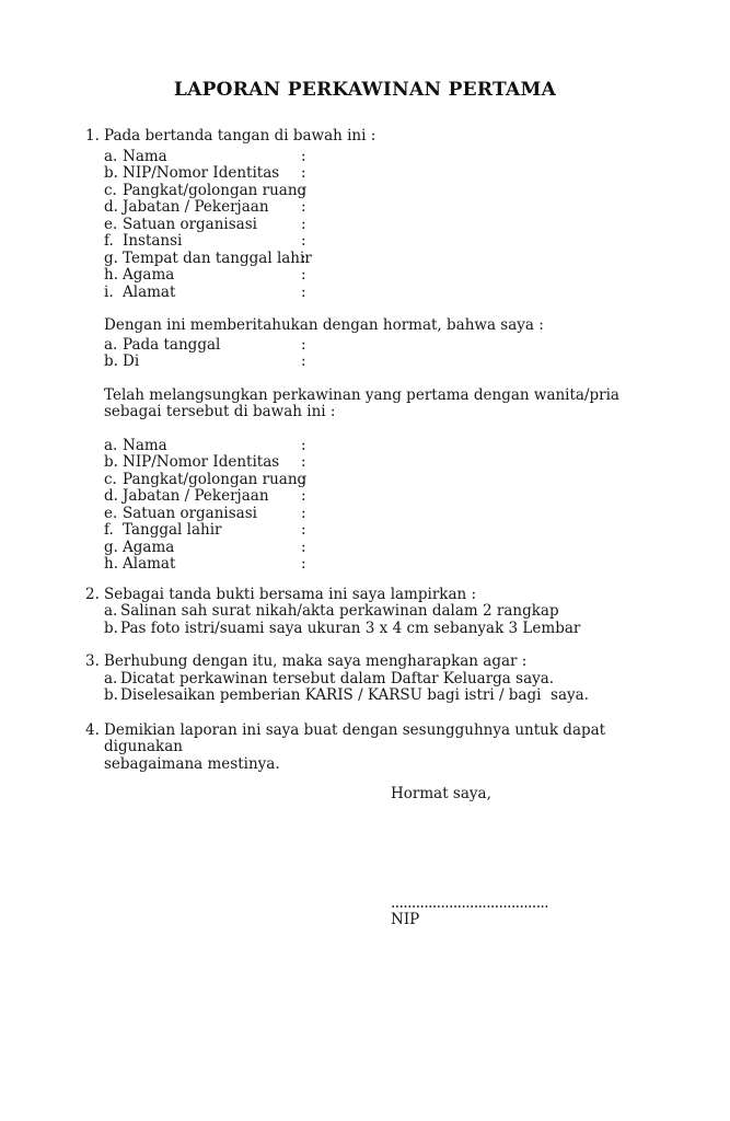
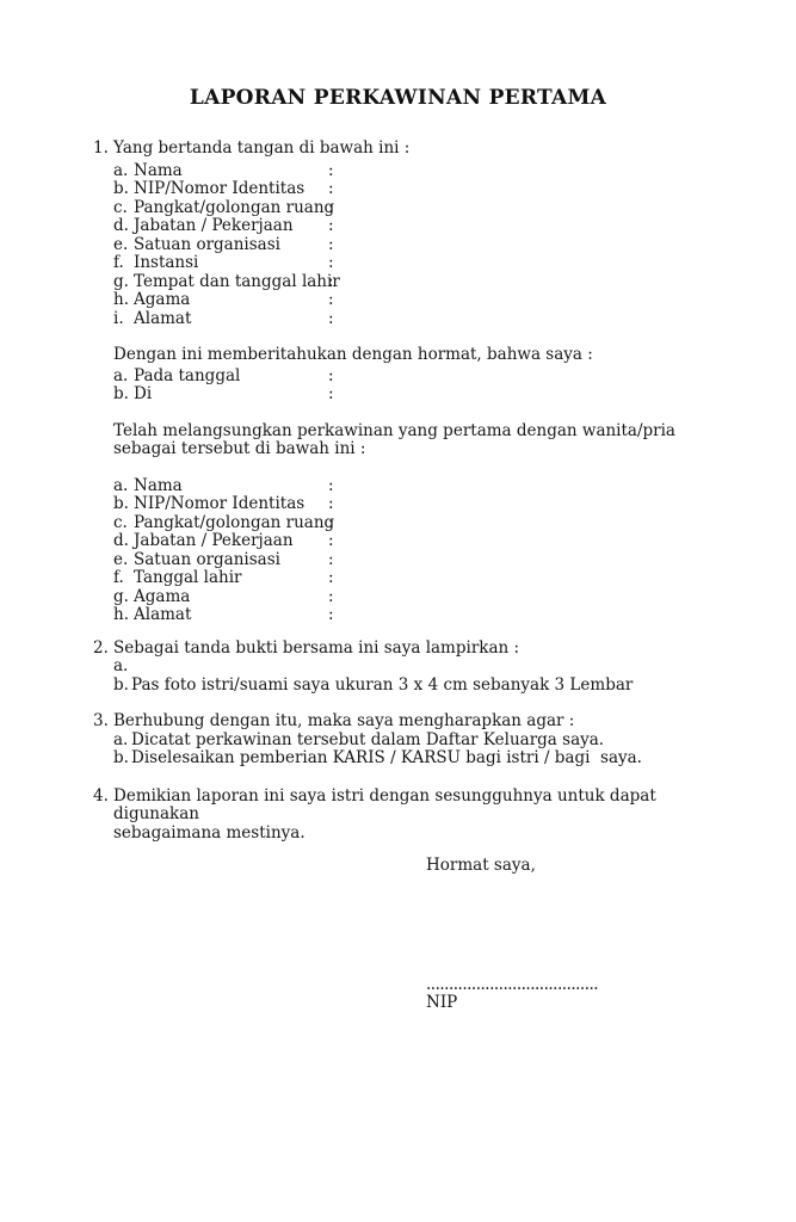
  LAPORAN PERKAWINAN PERTAMA
  1.
- Pada bertanda tangan di bawah ini :
+ Yang bertanda tangan di bawah ini :
  a. Nama
  :
  b. NIP/Nomor Identitas
  :
  c. Pangkat/golongan ruang
  :
  d. Jabatan / Pekerjaan
  :
  e. Satuan organisasi
  :
  f. Instansi
  :
  g. Tempat dan tanggal lahir
  :
  h. Agama
  :
  i. Alamat
  :
  Dengan ini memberitahukan dengan hormat, bahwa saya :
  a. Pada tanggal
  :
  b. Di
  :
  Telah melangsungkan perkawinan yang pertama dengan wanita/pria
  sebagai tersebut di bawah ini :
  a. Nama
  :
  b. NIP/Nomor Identitas
  :
  c. Pangkat/golongan ruang
  :
  d. Jabatan / Pekerjaan
  :
  e. Satuan organisasi
  :
  f. Tanggal lahir
  :
  g. Agama
  :
  h. Alamat
  :
  2.
  Sebagai tanda bukti bersama ini saya lampirkan :
  a.
- Salinan sah surat nikah/akta perkawinan dalam 2 rangkap
  b.
  Pas foto istri/suami saya ukuran 3 x 4 cm sebanyak 3 Lembar
  3.
  Berhubung dengan itu, maka saya mengharapkan agar :
  a.
  Dicatat perkawinan tersebut dalam Daftar Keluarga saya.
  b.
  Diselesaikan pemberian KARIS / KARSU bagi istri / bagi saya.
  4.
- Demikian laporan ini saya buat dengan sesungguhnya untuk dapat digunakan
+ Demikian laporan ini saya istri dengan sesungguhnya untuk dapat digunakan
  sebagaimana mestinya.
  Hormat saya,
  ......................................
  NIP
